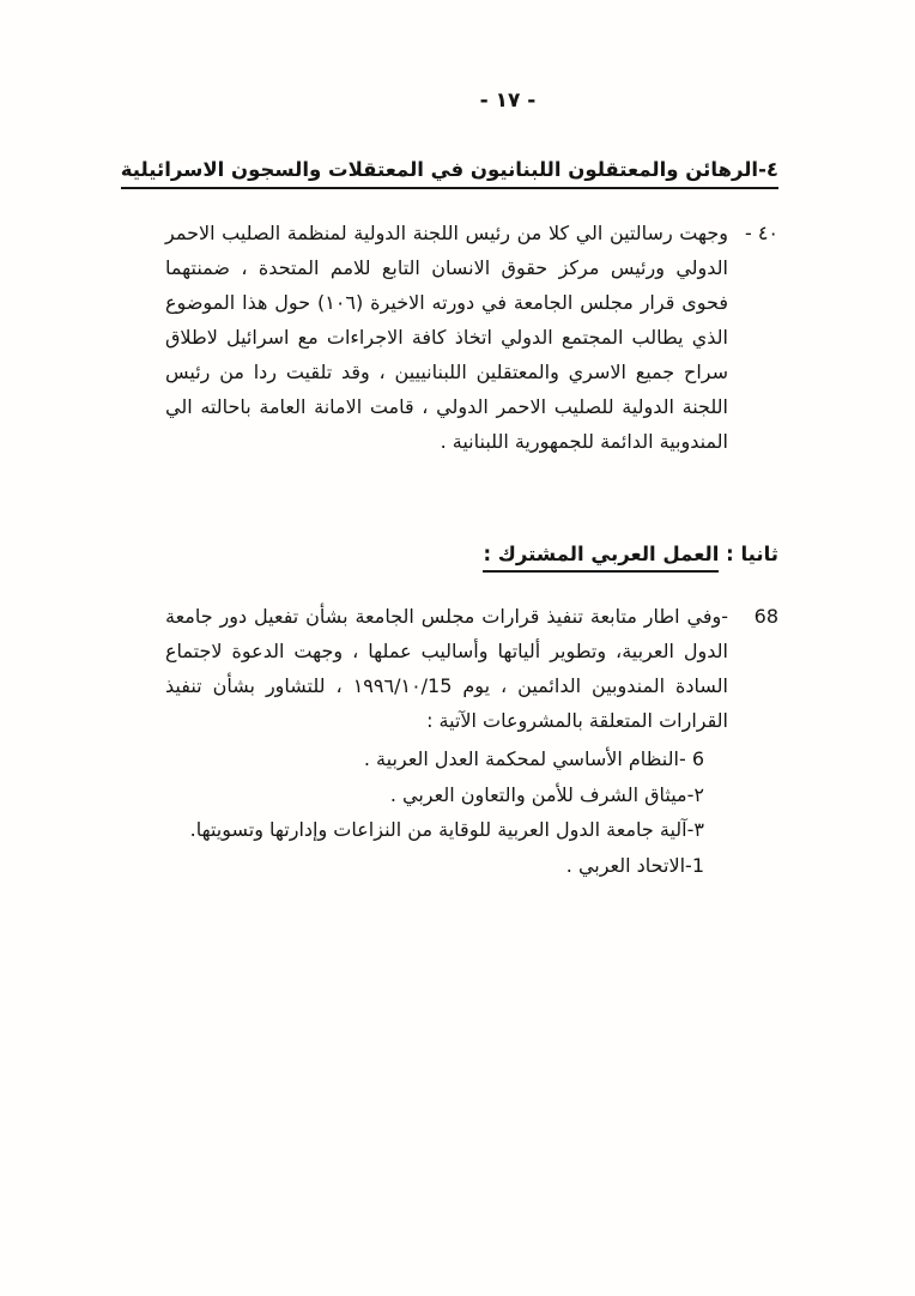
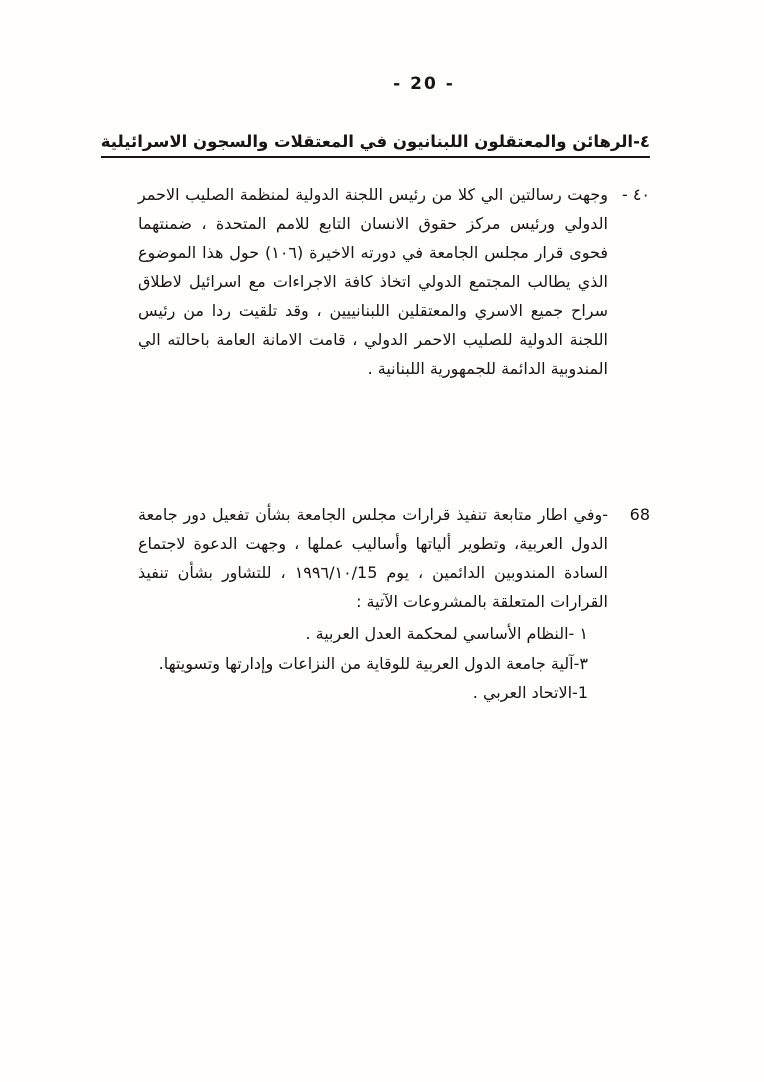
- - ١٧ -
+ - 20 -
  ٤-الرهائن والمعتقلون اللبنانيون في المعتقلات والسجون الاسرائيلية
  ٤٠ -
  وجهت رسالتين الي كلا من رئيس اللجنة الدولية لمنظمة الصليب الاحمر الدولي ورئيس مركز حقوق الانسان التابع للامم المتحدة ، ضمنتهما فحوى قرار مجلس الجامعة في دورته الاخيرة (١٠٦) حول هذا الموضوع الذي يطالب المجتمع الدولي اتخاذ كافة الاجراءات مع اسرائيل لاطلاق سراح جميع الاسري والمعتقلين اللبنانييين ، وقد تلقيت ردا من رئيس اللجنة الدولية للصليب الاحمر الدولي ، قامت الامانة العامة باحالته الي المندوبية الدائمة للجمهورية اللبنانية .
- ثانيا : العمل العربي المشترك :
  68
  -وفي اطار متابعة تنفيذ قرارات مجلس الجامعة بشأن تفعيل دور جامعة الدول العربية، وتطوير ألياتها وأساليب عملها ، وجهت الدعوة لاجتماع السادة المندوبين الدائمين ، يوم ١٩٩٦/١٠/15 ، للتشاور بشأن تنفيذ القرارات المتعلقة بالمشروعات الآتية :
- 6 -النظام الأساسي لمحكمة العدل العربية .
+ ١ -النظام الأساسي لمحكمة العدل العربية .
- ٢-ميثاق الشرف للأمن والتعاون العربي .
  ٣-آلية جامعة الدول العربية للوقاية من النزاعات وإدارتها وتسويتها.
  1-الاتحاد العربي .
